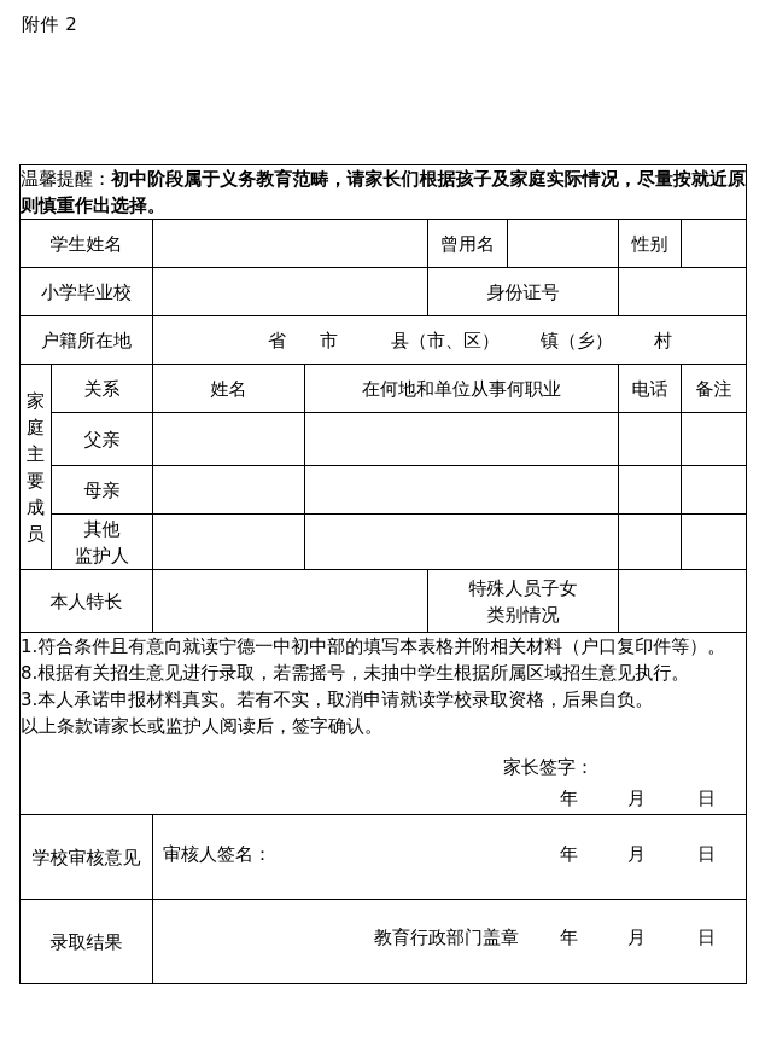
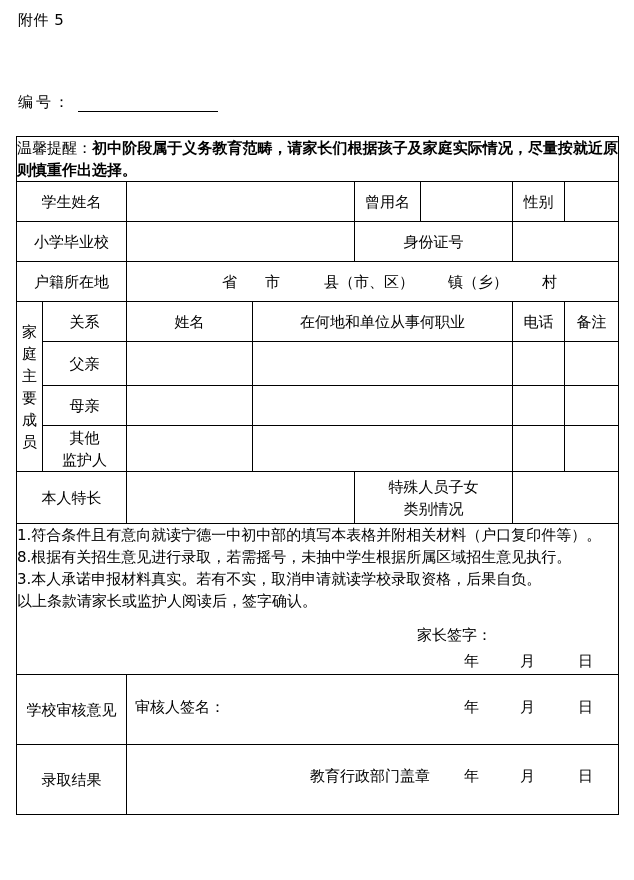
- 附件 2
+ 附件 5
+ 编号：
  温馨提醒：初中阶段属于义务教育范畴，请家长们根据孩子及家庭实际情况，尽量按就近原则慎重作出选择。
  学生姓名		曾用名		性别
  小学毕业校		身份证号
  户籍所在地	省 市 县（市、区） 镇（乡） 村
  家 庭 主 要 成 员	关系	姓名	在何地和单位从事何职业	电话	备注
  父亲
  母亲
  其他 监护人
  本人特长		特殊人员子女 类别情况
  1.符合条件且有意向就读宁德一中初中部的填写本表格并附相关材料（户口复印件等）。 8.根据有关招生意见进行录取，若需摇号，未抽中学生根据所属区域招生意见执行。 3.本人承诺申报材料真实。若有不实，取消申请就读学校录取资格，后果自负。 以上条款请家长或监护人阅读后，签字确认。 家长签字： 年 月 日
  学校审核意见	审核人签名： 年 月 日
  录取结果	教育行政部门盖章 年 月 日
